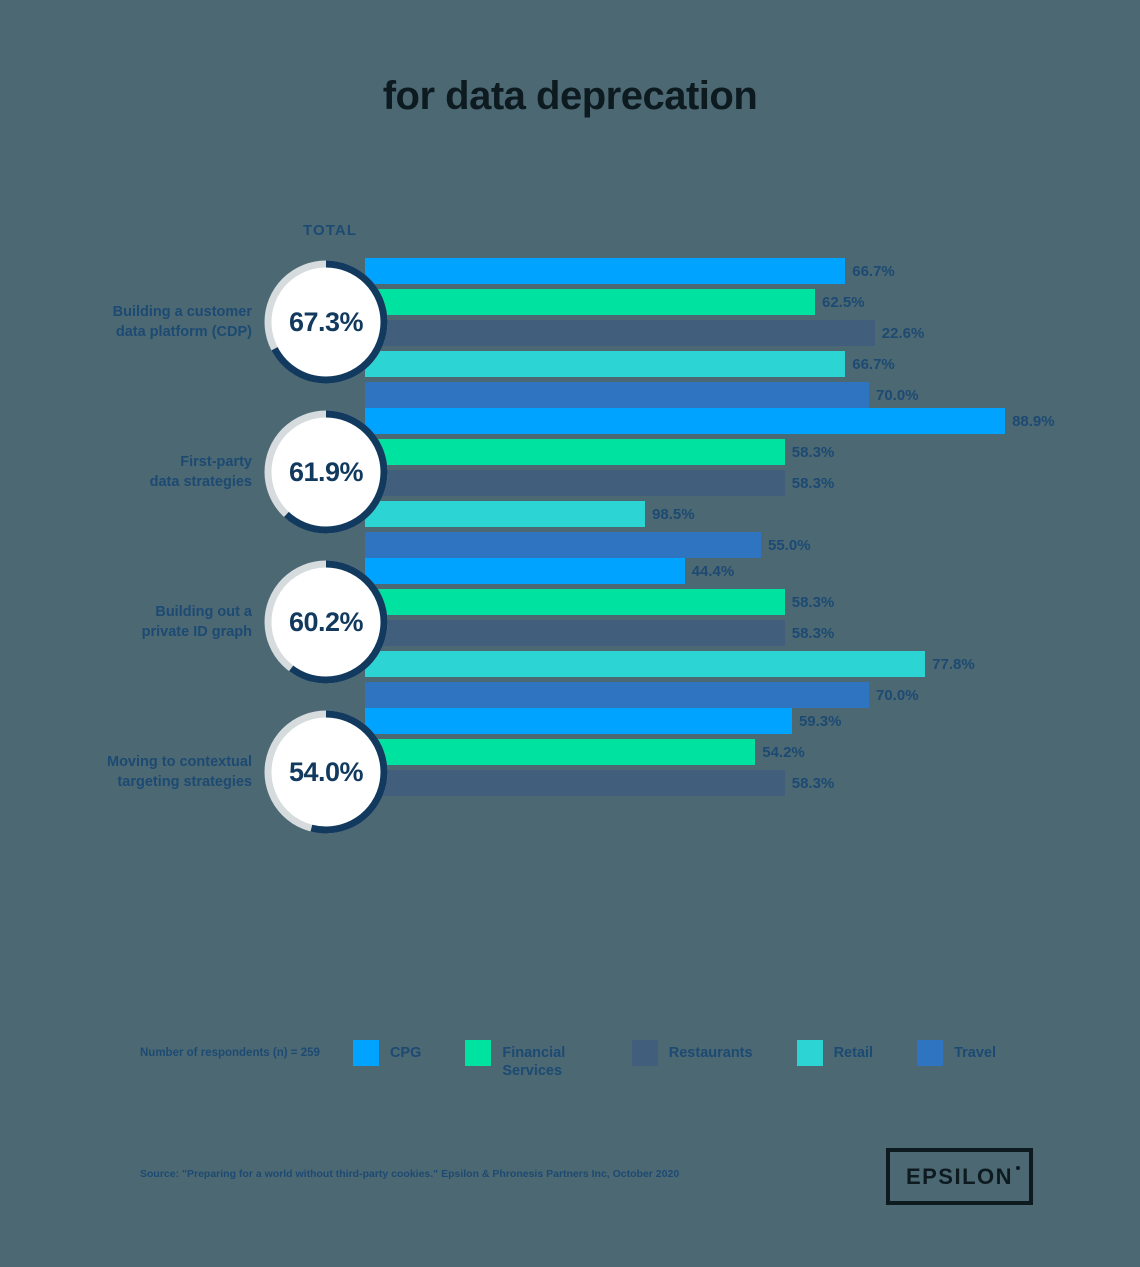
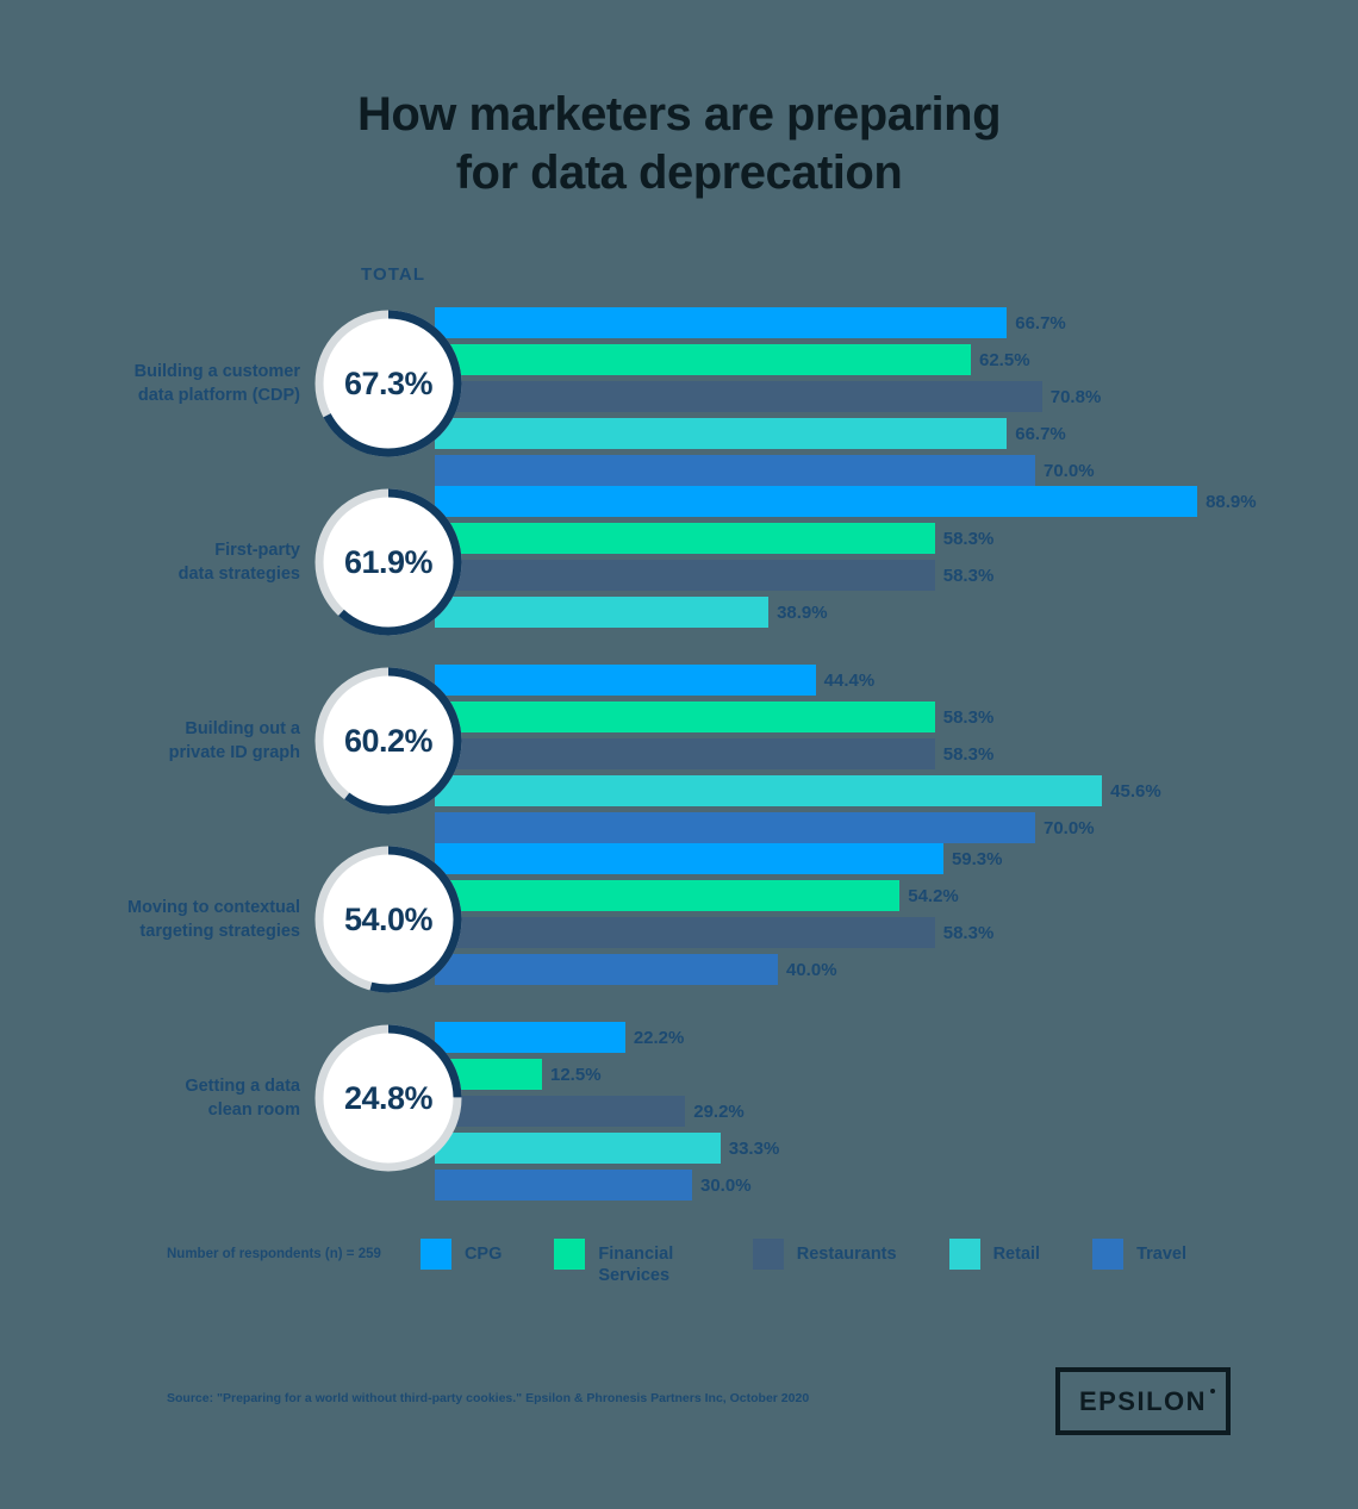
+ How marketers are preparing
  for data deprecation
  TOTAL
  Building a customer
  data platform (CDP)
  66.7%
  62.5%
- 22.6%
+ 70.8%
  66.7%
  70.0%
  67.3%
  First-party
  data strategies
  88.9%
  58.3%
  58.3%
- 98.5%
+ 38.9%
- 55.0%
  61.9%
  Building out a
  private ID graph
  44.4%
  58.3%
  58.3%
- 77.8%
+ 45.6%
  70.0%
  60.2%
  Moving to contextual
  targeting strategies
  59.3%
  54.2%
  58.3%
+ 40.0%
  54.0%
+ Getting a data
+ clean room
+ 22.2%
+ 12.5%
+ 29.2%
+ 33.3%
+ 30.0%
+ 24.8%
  Number of respondents (n) = 259
  CPG
  Financial Services
  Restaurants
  Retail
  Travel
  Source: "Preparing for a world without third-party cookies." Epsilon & Phronesis Partners Inc, October 2020
  EPSILON
